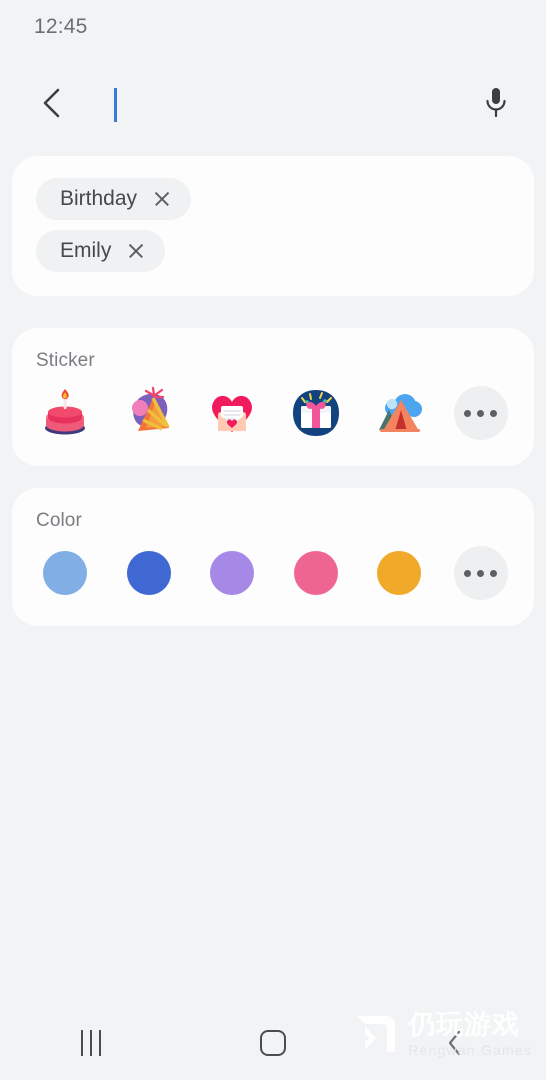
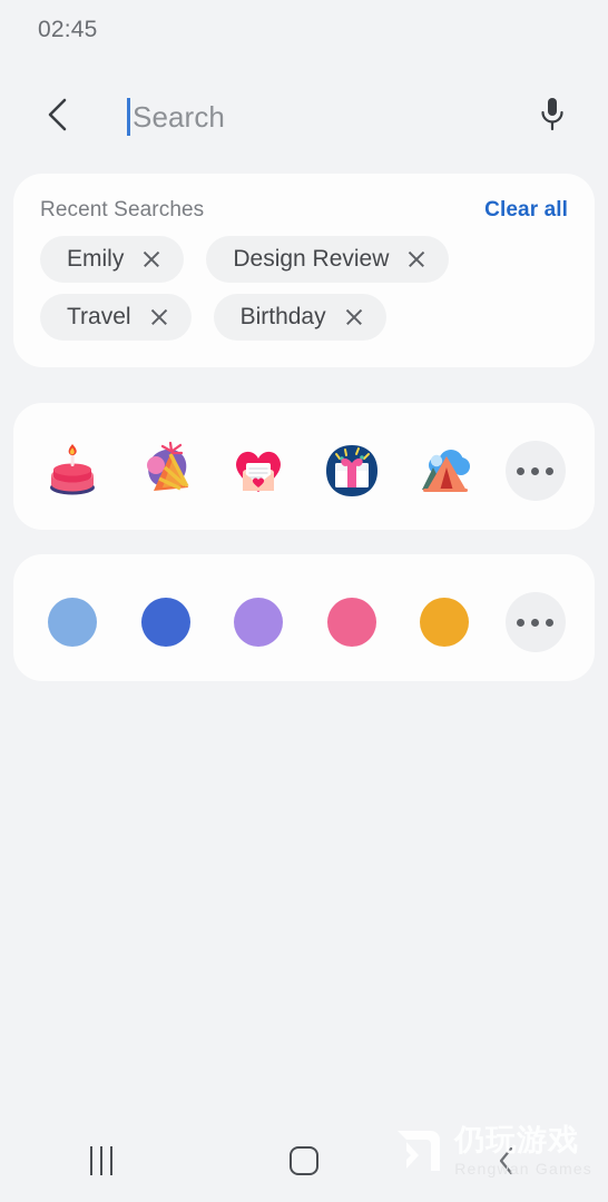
- 12:45
+ 02:45
+ Search
+ Recent Searches
+ Clear all
- Birthday
+ Emily
+ Design Review
+ Travel
- Emily
+ Birthday
- Sticker
- Color
  仍玩游戏
  Rengwan Games
